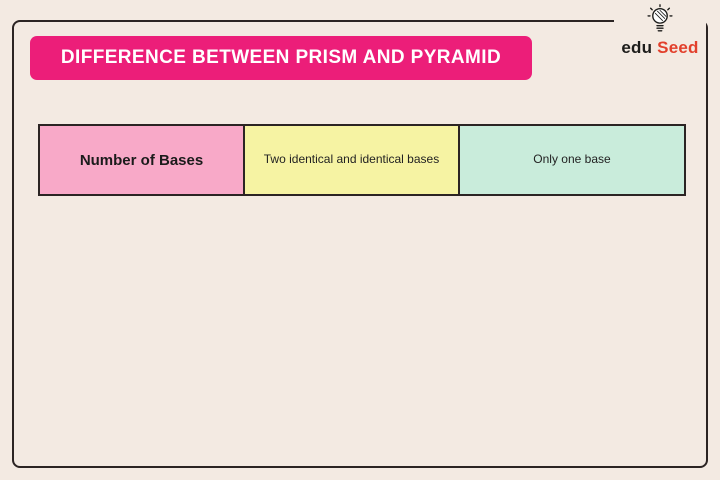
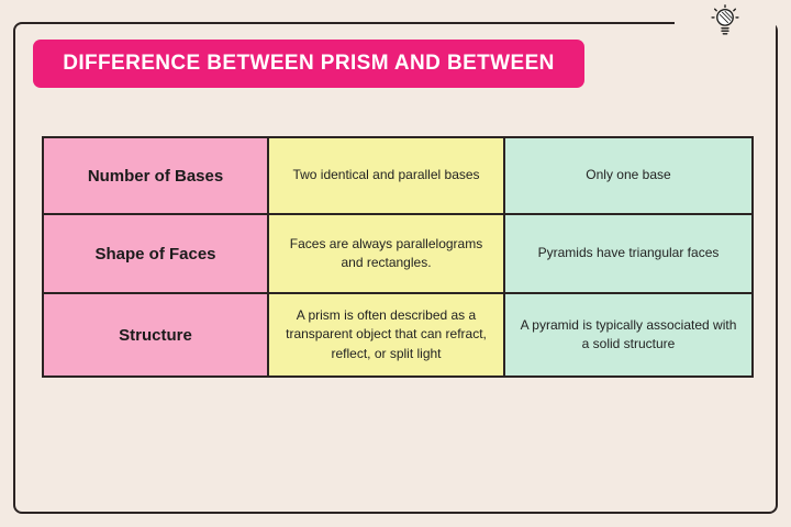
- DIFFERENCE BETWEEN PRISM AND PYRAMID
+ DIFFERENCE BETWEEN PRISM AND BETWEEN
- edu Seed
- Number of Bases	Two identical and identical bases	Only one base
+ Number of Bases	Two identical and parallel bases	Only one base
+ Shape of Faces	Faces are always parallelograms and rectangles.	Pyramids have triangular faces
+ Structure	A prism is often described as a transparent object that can refract, reflect, or split light	A pyramid is typically associated with a solid structure
